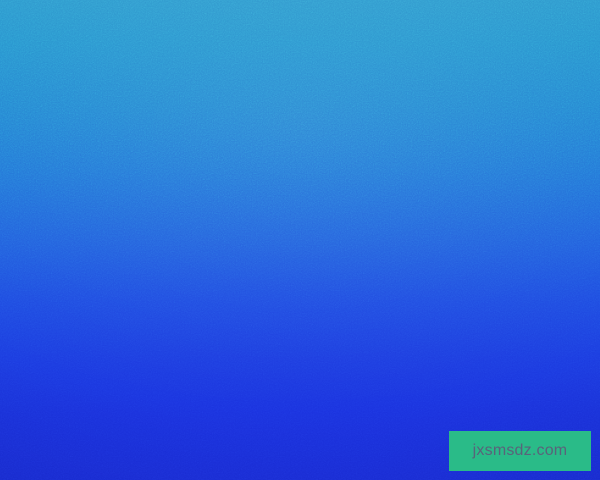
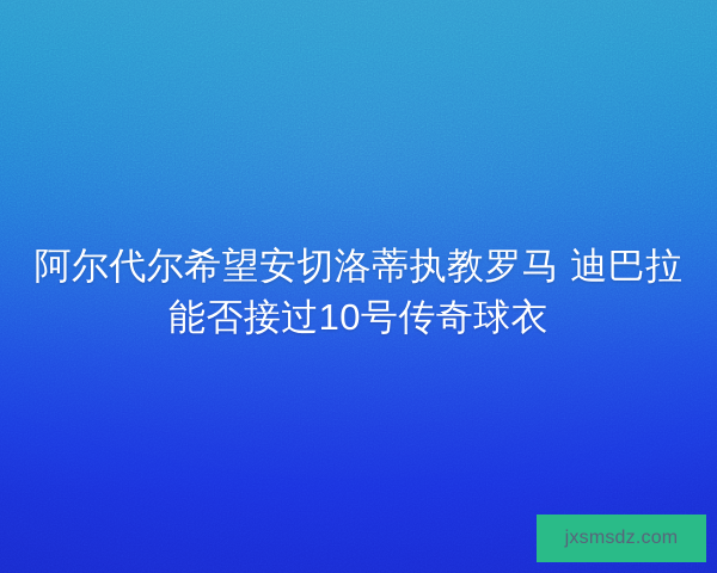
+ 阿尔代尔希望安切洛蒂执教罗马 迪巴拉
+ 能否接过10号传奇球衣
  jxsmsdz.com
